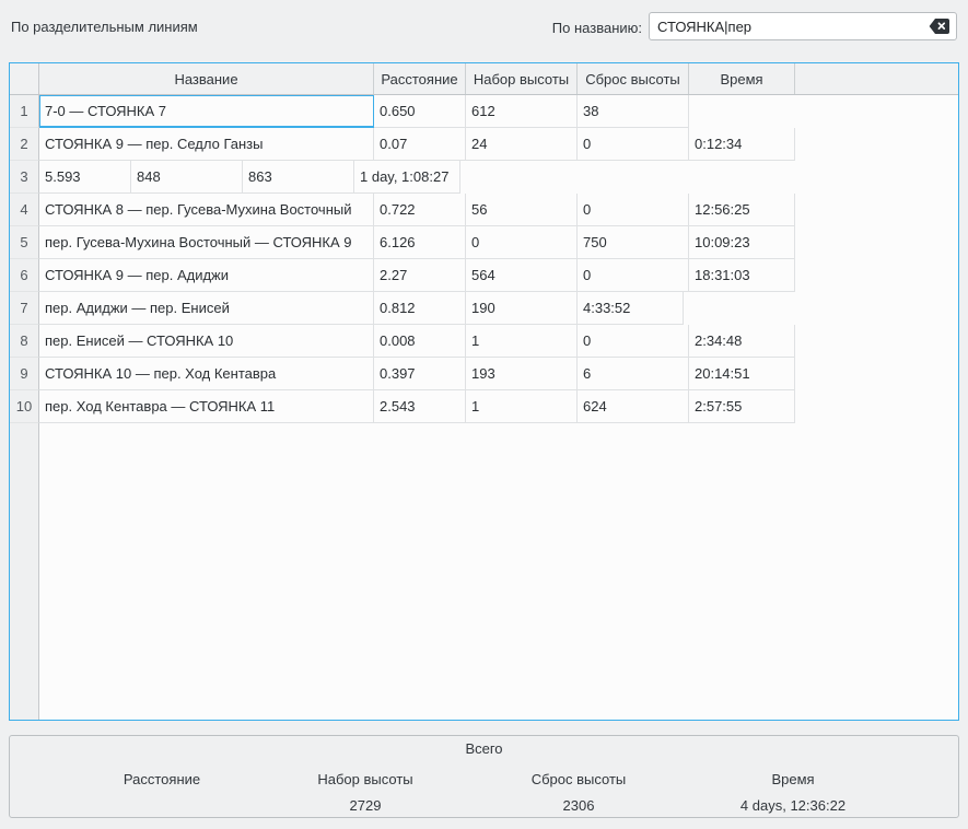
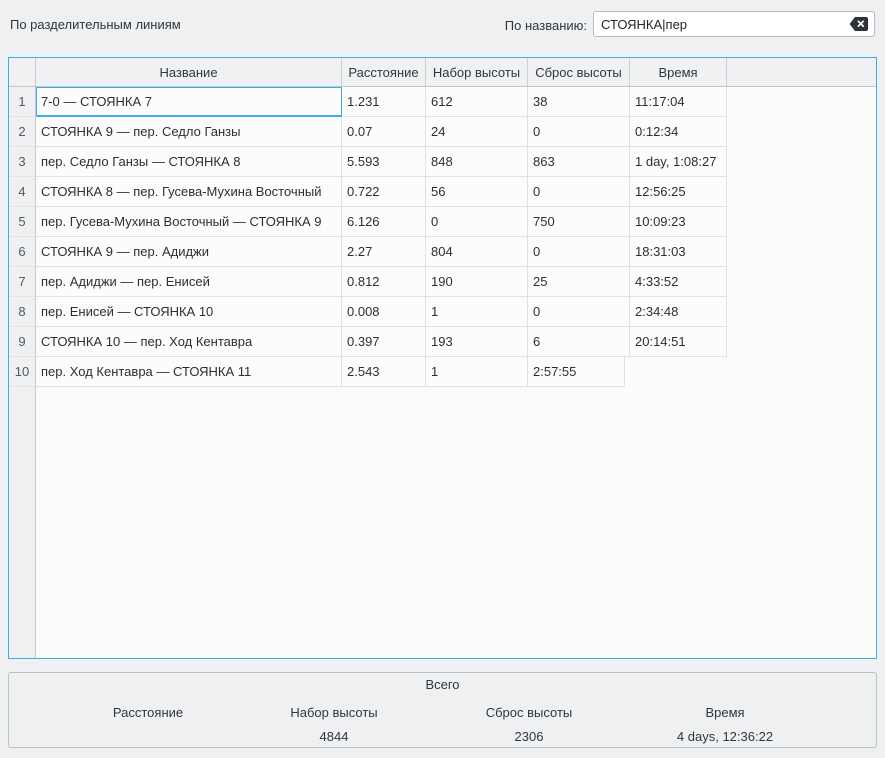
  По разделительным линиям
  По названию:
  СТОЯНКА|пер
  Название
  Расстояние
  Набор высоты
  Сброс высоты
  Время
  1
  7-0 — СТОЯНКА 7
- 0.650
+ 1.231
  612
  38
+ 11:17:04
  2
  СТОЯНКА 9 — пер. Седло Ганзы
  0.07
  24
  0
  0:12:34
  3
+ пер. Седло Ганзы — СТОЯНКА 8
  5.593
  848
  863
  1 day, 1:08:27
  4
  СТОЯНКА 8 — пер. Гусева-Мухина Восточный
  0.722
  56
  0
  12:56:25
  5
  пер. Гусева-Мухина Восточный — СТОЯНКА 9
  6.126
  0
  750
  10:09:23
  6
  СТОЯНКА 9 — пер. Адиджи
  2.27
- 564
+ 804
  0
  18:31:03
  7
  пер. Адиджи — пер. Енисей
  0.812
  190
+ 25
  4:33:52
  8
  пер. Енисей — СТОЯНКА 10
  0.008
  1
  0
  2:34:48
  9
  СТОЯНКА 10 — пер. Ход Кентавра
  0.397
  193
  6
  20:14:51
  10
  пер. Ход Кентавра — СТОЯНКА 11
  2.543
  1
- 624
  2:57:55
  Всего
  Расстояние
  Набор высоты
- 2729
+ 4844
  Сброс высоты
  2306
  Время
  4 days, 12:36:22
